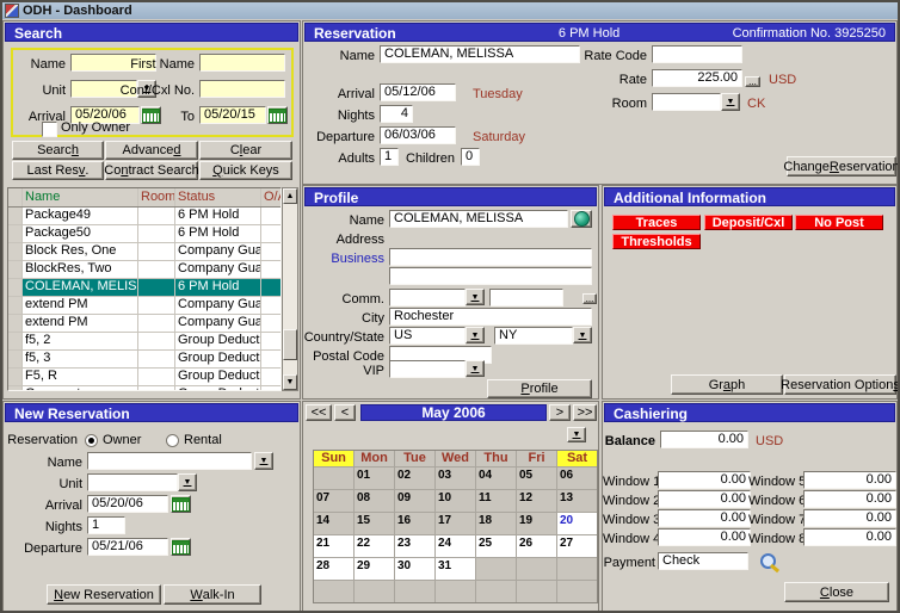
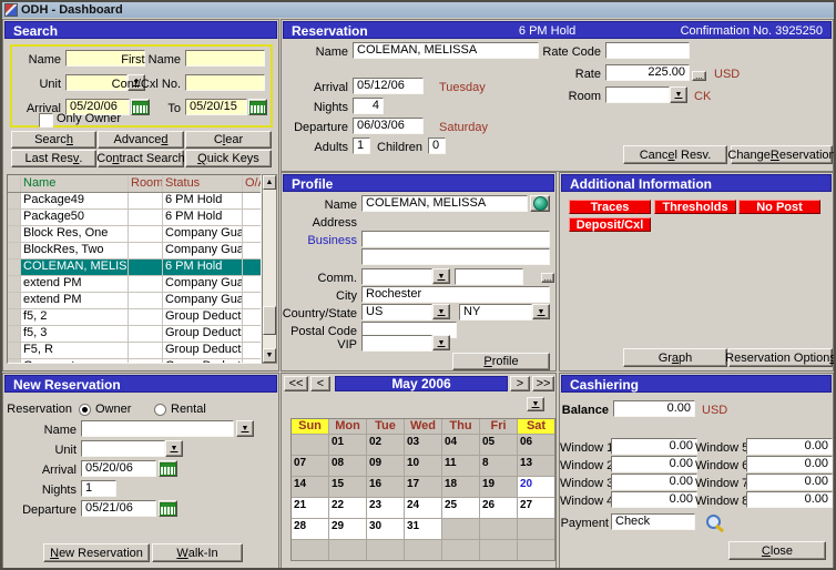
  ODH - Dashboard
  Search
  Name
  First Name
  Unit
  Conf/Cxl No.
  Arrival
  05/20/06
  To
  05/20/15
  Only Owner
  Searc
  h
  Advance
  d
  C
  l
  ear
  Last Res
  v
  .
  Co
  n
  tract Search
  Q
  uick Keys
  Name
  Room
  Status
  Package49
  6 PM Hold
  Package50
  6 PM Hold
  Block Res, One
  Company Gua
  BlockRes, Two
  Company Gua
  COLEMAN, MELIS
  6 PM Hold
  extend PM
  Company Gua
  extend PM
  Company Gua
  f5, 2
  Group Deduct
  f5, 3
  Group Deduct
  F5, R
  Group Deduct
  Reservation
  6 PM Hold
  Confirmation No. 3925250
  Name
  COLEMAN, MELISSA
  Rate Code
  Rate
  225.00
  ...
  USD
  Arrival
  05/12/06
  Tuesday
  Room
  CK
  Nights
  4
  Departure
  06/03/06
  Saturday
  Adults
  1
  Children
  0
+ Canc
+ e
+ l Resv.
  Change
  R
  eservation
  Profile
  Name
  COLEMAN, MELISSA
  Address
  Business
  Comm.
  ...
  City
  Rochester
  Country/State
  US
  NY
  Postal Code
  VIP
  P
  rofile
  Additional Information
  Traces
- Deposit/Cxl
+ Thresholds
  No Post
- Thresholds
+ Deposit/Cxl
  Gr
  a
  ph
  Reservation Option
  s
  New Reservation
  Reservation
  Owner
  Rental
  Name
  Unit
  Arrival
  05/20/06
  Nights
  1
  Departure
  05/21/06
  N
  ew Reservation
  W
  alk-In
  <<
  <
  May 2006
  >
  >>
  Sun
  Mon
  Tue
  Wed
  Thu
  Fri
  Sat
  01
  02
  03
  04
  05
  06
  07
  08
  09
  10
  11
- 12
+ 8
  13
  14
  15
  16
  17
  18
  19
  20
  21
  22
  23
  24
  25
  26
  27
  28
  29
  30
  31
  Cashiering
  Balance
  0.00
  USD
  Window
  0.00
  Window
  0.00
  Window
  0.00
  Window
  0.00
  Window
  0.00
  Window
  0.00
  Window
  0.00
  Window
  0.00
  Payment
  Check
  C
  lose
